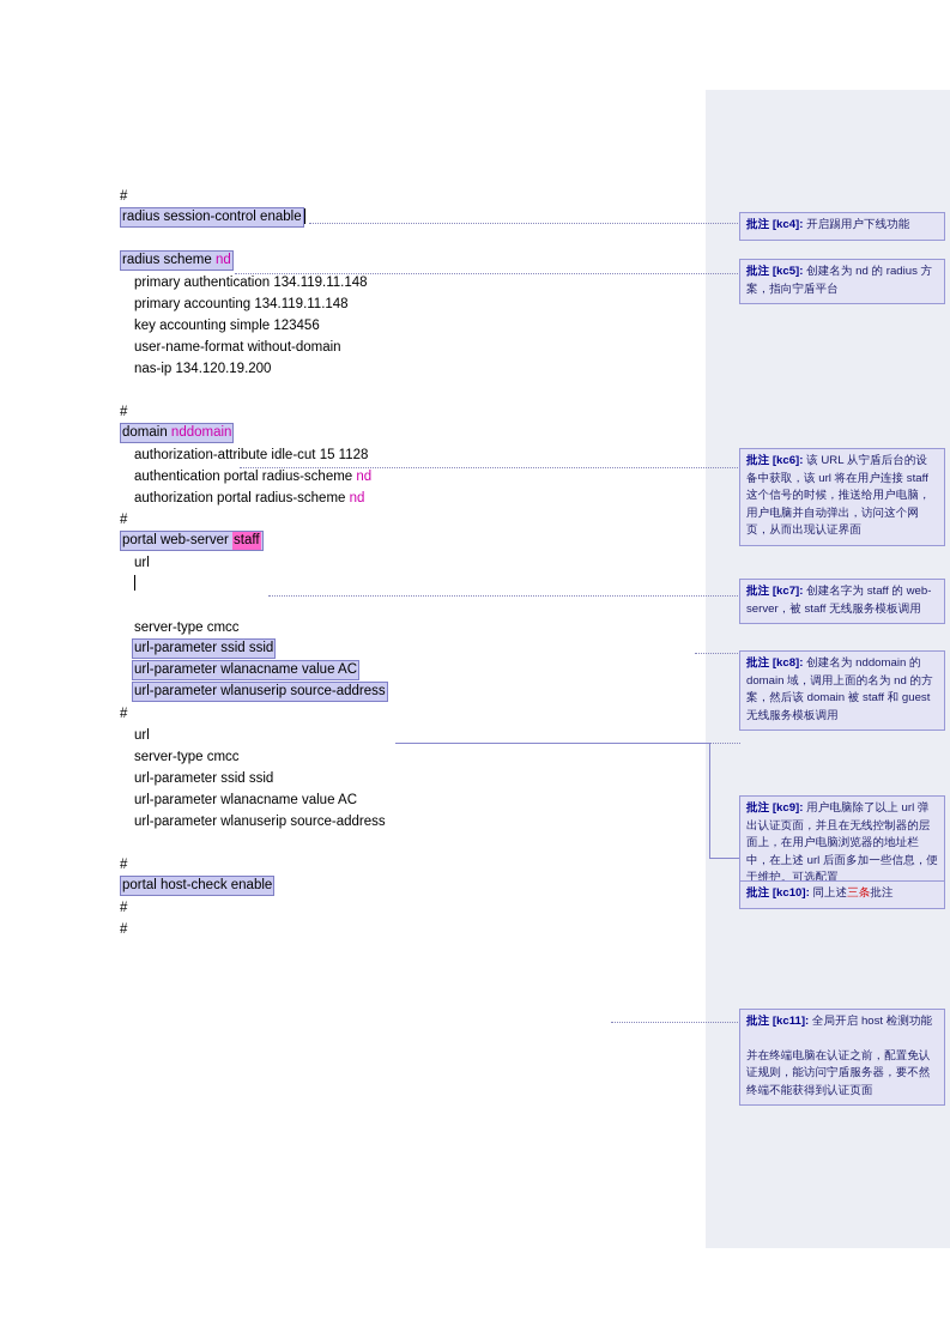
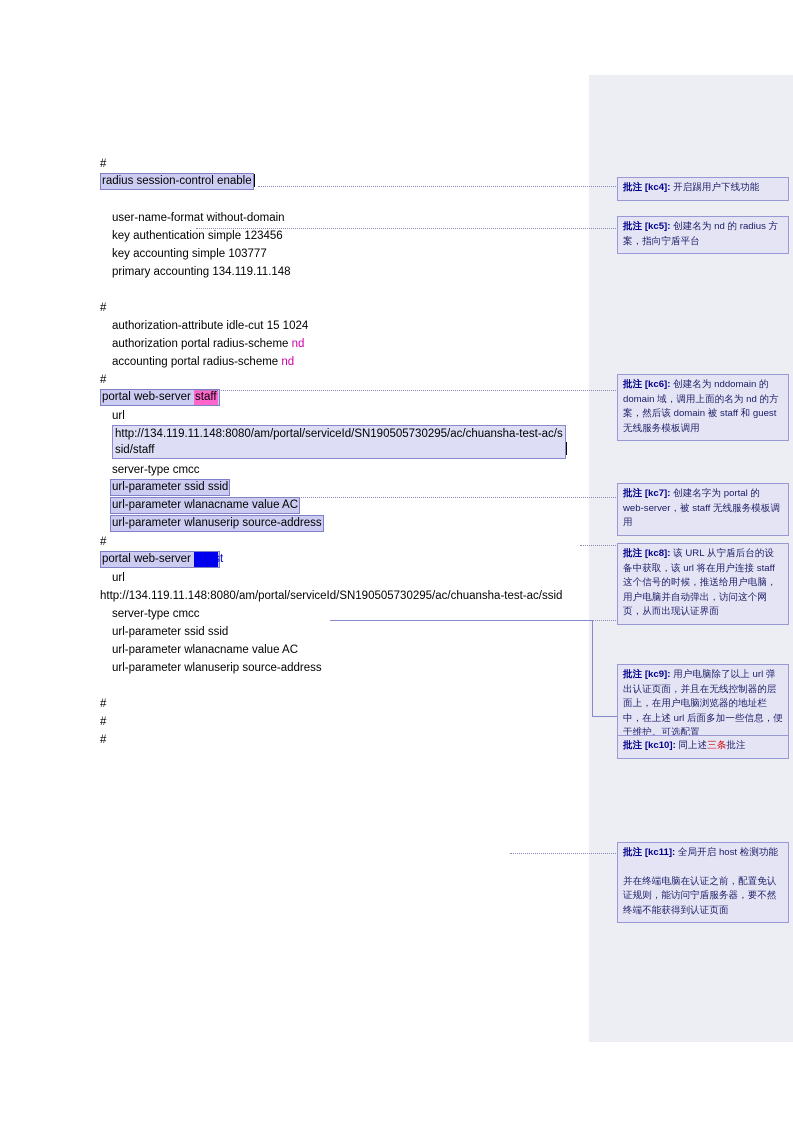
  #
  radius session-control enable
- radius scheme nd
- primary authentication 134.119.11.148
- primary accounting 134.119.11.148
+ user-name-format without-domain
+ key authentication simple 123456
- key accounting simple 123456
+ key accounting simple 103777
- user-name-format without-domain
+ primary accounting 134.119.11.148
- nas-ip 134.120.19.200
  #
- domain nddomain
- authorization-attribute idle-cut 15 1128
+ authorization-attribute idle-cut 15 1024
- authentication portal radius-scheme nd
  authorization portal radius-scheme nd
+ accounting portal radius-scheme nd
  #
  portal web-server staff
  url
+ http://134.119.11.148:8080/am/portal/serviceId/SN190505730295/ac/chuansha-test-ac/s
+ sid/staff
  server-type cmcc
  url-parameter ssid ssid
  url-parameter wlanacname value AC
  url-parameter wlanuserip source-address
  #
+ portal web-server guest
  url
+ http://134.119.11.148:8080/am/portal/serviceId/SN190505730295/ac/chuansha-test-ac/ssid
  server-type cmcc
  url-parameter ssid ssid
  url-parameter wlanacname value AC
  url-parameter wlanuserip source-address
  #
- portal host-check enable
  #
  #
  批注 [kc4]: 开启踢用户下线功能
  批注 [kc5]: 创建名为 nd 的 radius 方案，指向宁盾平台
- 批注 [kc6]: 该 URL 从宁盾后台的设备中获取，该 url 将在用户连接 staff 这个信号的时候，推送给用户电脑，用户电脑并自动弹出，访问这个网页，从而出现认证界面
+ 批注 [kc6]: 创建名为 nddomain 的 domain 域，调用上面的名为 nd 的方案，然后该 domain 被 staff 和 guest 无线服务模板调用
- 批注 [kc7]: 创建名字为 staff 的 web-server，被 staff 无线服务模板调用
+ 批注 [kc7]: 创建名字为 portal 的 web-server，被 staff 无线服务模板调用
- 批注 [kc8]: 创建名为 nddomain 的 domain 域，调用上面的名为 nd 的方案，然后该 domain 被 staff 和 guest 无线服务模板调用
+ 批注 [kc8]: 该 URL 从宁盾后台的设备中获取，该 url 将在用户连接 staff 这个信号的时候，推送给用户电脑，用户电脑并自动弹出，访问这个网页，从而出现认证界面
  批注 [kc9]: 用户电脑除了以上 url 弹出认证页面，并且在无线控制器的层面上，在用户电脑浏览器的地址栏中，在上述 url 后面多加一些信息，便于维护。可选配置
  批注 [kc10]: 同上述三条批注
  批注 [kc11]: 全局开启 host 检测功能 并在终端电脑在认证之前，配置免认证规则，能访问宁盾服务器，要不然终端不能获得到认证页面
